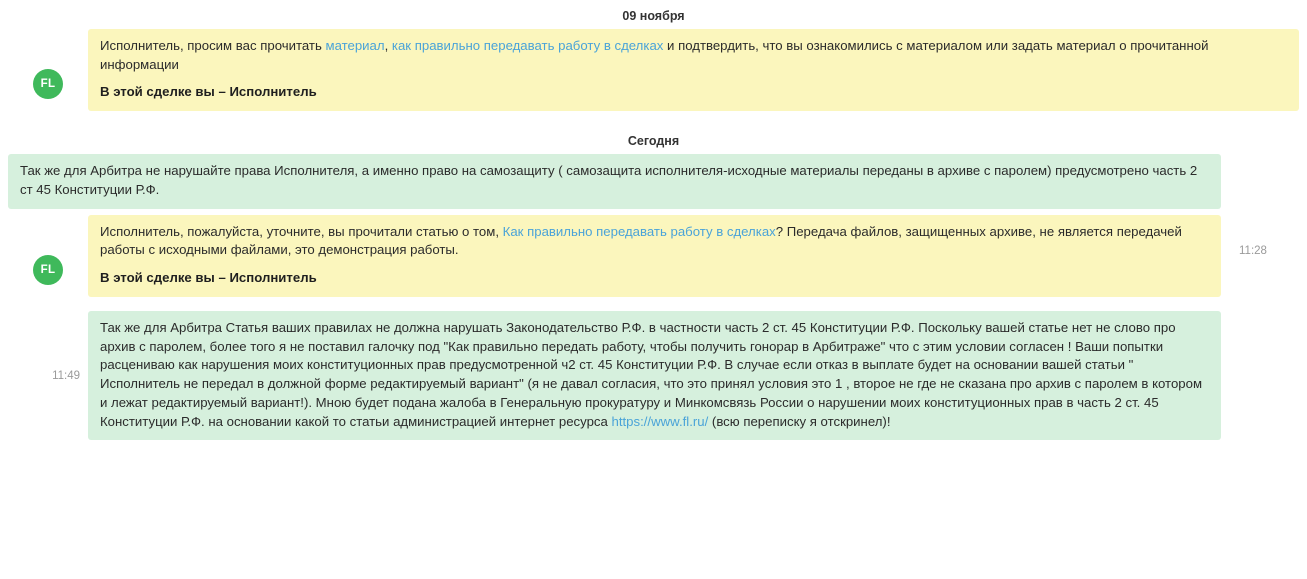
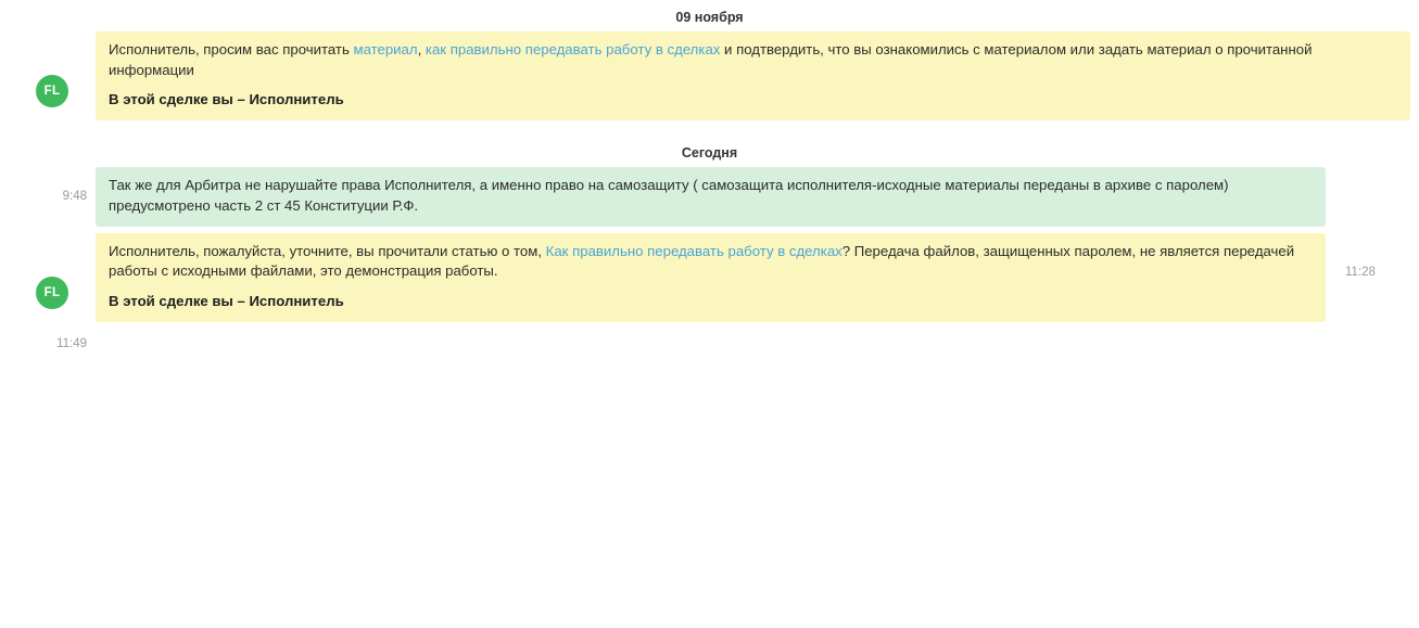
  09 ноября
  Исполнитель, просим вас прочитать материал, как правильно передавать работу в сделках и подтвердить, что вы ознакомились с материалом или задать материал о прочитанной информации
  В этой сделке вы – Исполнитель
  FL
  Сегодня
+ 9:48
  Так же для Арбитра не нарушайте права Исполнителя, а именно право на самозащиту ( самозащита исполнителя-исходные материалы переданы в архиве с паролем) предусмотрено часть 2 ст 45 Конституции Р.Ф.
- Исполнитель, пожалуйста, уточните, вы прочитали статью о том, Как правильно передавать работу в сделках? Передача файлов, защищенных архиве, не является передачей работы с исходными файлами, это демонстрация работы.
+ Исполнитель, пожалуйста, уточните, вы прочитали статью о том, Как правильно передавать работу в сделках? Передача файлов, защищенных паролем, не является передачей работы с исходными файлами, это демонстрация работы.
  В этой сделке вы – Исполнитель
  11:28
  FL
  11:49
- Так же для Арбитра Статья ваших правилах не должна нарушать Законодательство Р.Ф. в частности часть 2 ст. 45 Конституции Р.Ф. Поскольку вашей статье нет не слово про архив с паролем, более того я не поставил галочку под "Как правильно передать работу, чтобы получить гонорар в Арбитраже" что с этим условии согласен ! Ваши попытки расцениваю как нарушения моих конституционных прав предусмотренной ч2 ст. 45 Конституции Р.Ф. В случае если отказ в выплате будет на основании вашей статьи " Исполнитель не передал в должной форме редактируемый вариант" (я не давал согласия, что это принял условия это 1 , второе не где не сказана про архив с паролем в котором и лежат редактируемый вариант!). Мною будет подана жалоба в Генеральную прокуратуру и Минкомсвязь России о нарушении моих конституционных прав в часть 2 ст. 45 Конституции Р.Ф. на основании какой то статьи администрацией интернет ресурса https://www.fl.ru/ (всю переписку я отскринел)!
